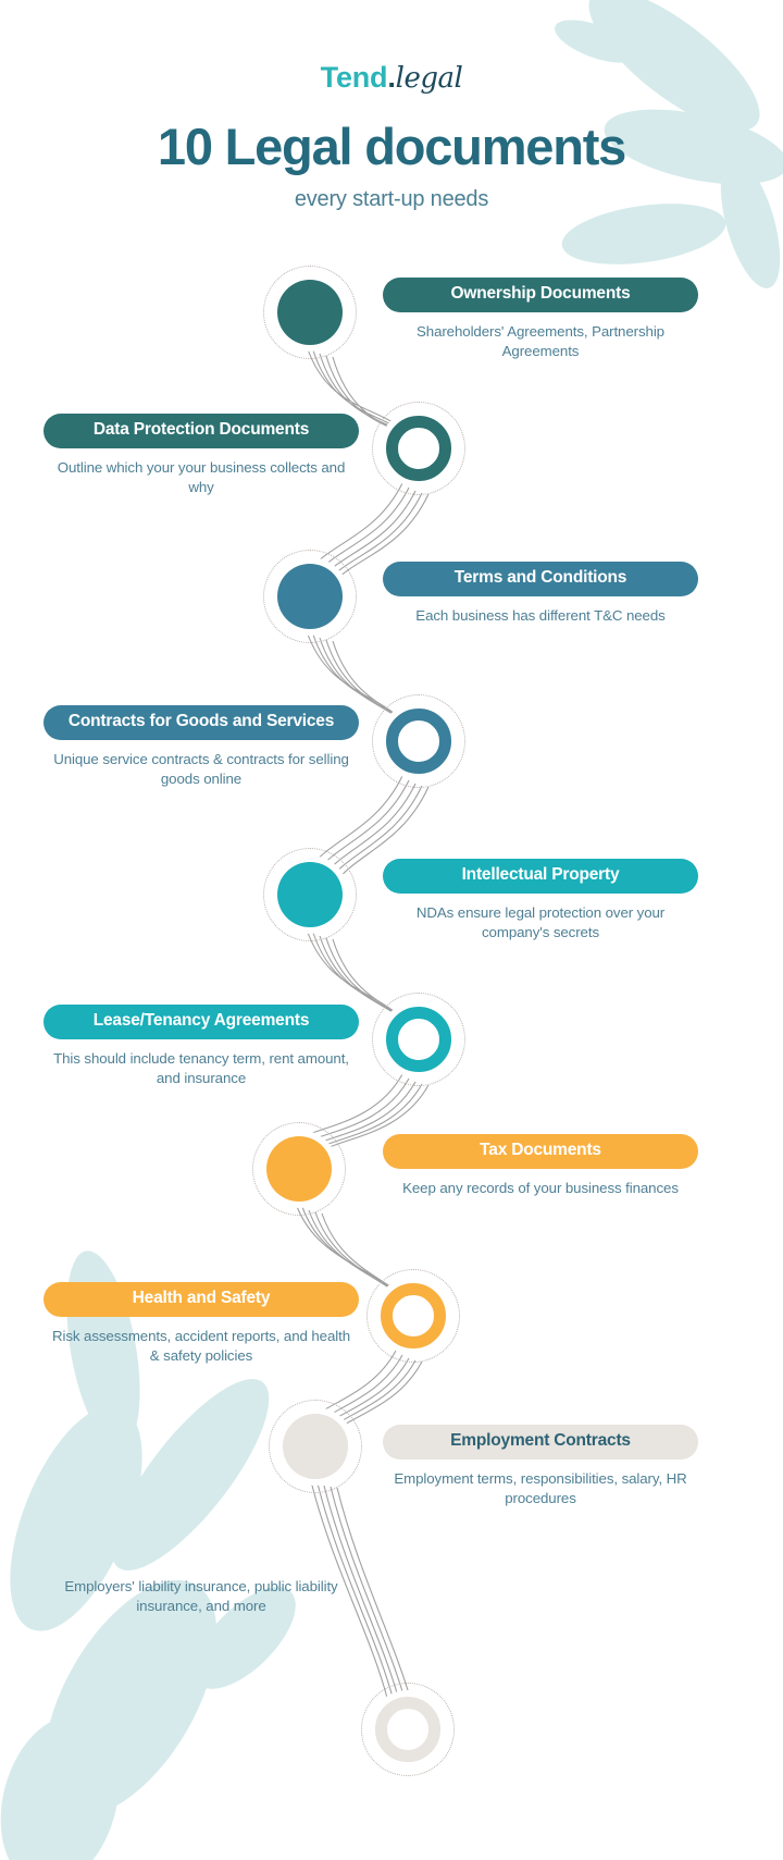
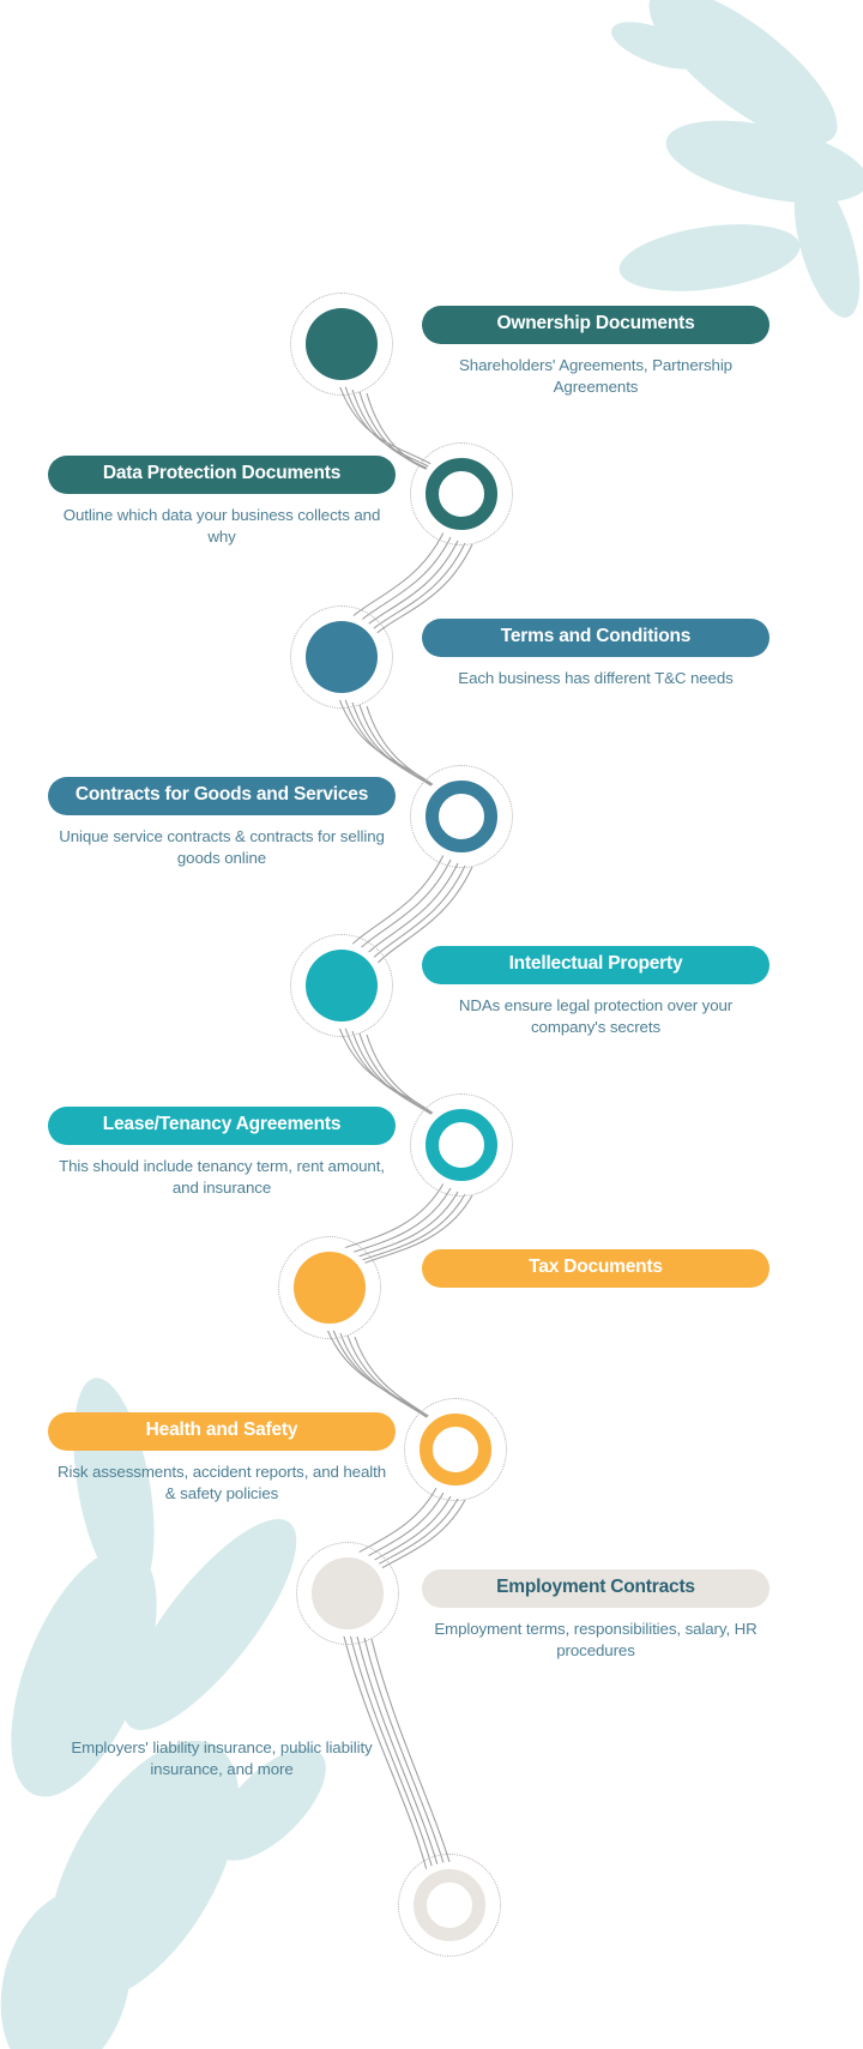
- Tend.legal
- 10 Legal documents
- every start-up needs
  Ownership Documents
  Shareholders' Agreements, Partnership Agreements
  Data Protection Documents
- Outline which your your business collects and why
+ Outline which data your business collects and why
  Terms and Conditions
  Each business has different T&C needs
  Contracts for Goods and Services
  Unique service contracts & contracts for selling goods online
  Intellectual Property
  NDAs ensure legal protection over your company's secrets
  Lease/Tenancy Agreements
  This should include tenancy term, rent amount, and insurance
  Tax Documents
- Keep any records of your business finances
  Health and Safety
  Risk assessments, accident reports, and health & safety policies
  Employment Contracts
  Employment terms, responsibilities, salary, HR procedures
  Employers' liability insurance, public liability insurance, and more
